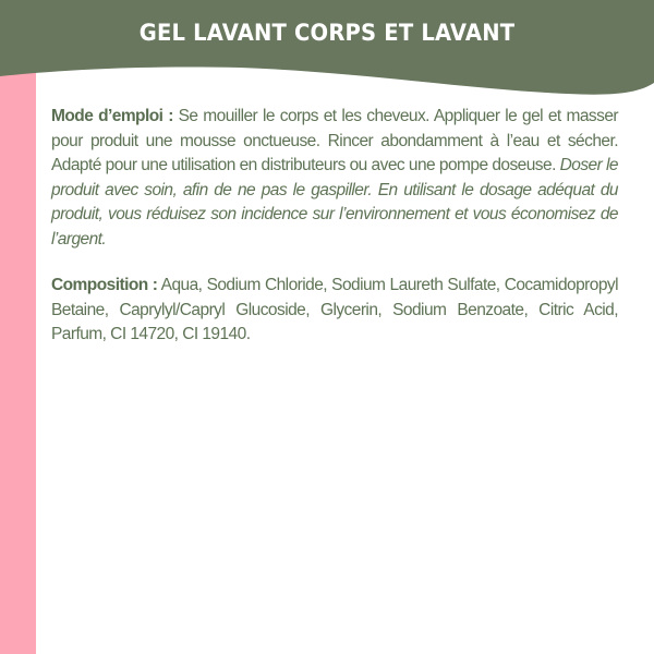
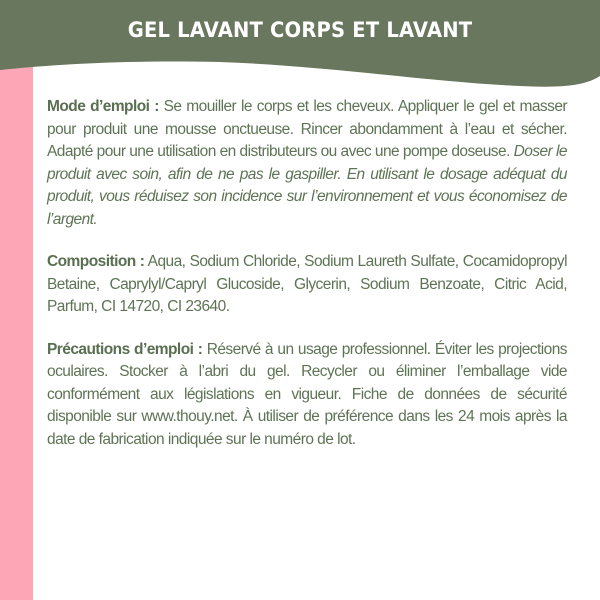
  GEL LAVANT CORPS ET LAVANT
  Mode d’emploi : Se mouiller le corps et les cheveux. Appliquer le gel et masser pour produit une mousse onctueuse. Rincer abondamment à l’eau et sécher. Adapté pour une utilisation en distributeurs ou avec une pompe doseuse. Doser le produit avec soin, afin de ne pas le gaspiller. En utilisant le dosage adéquat du produit, vous réduisez son incidence sur l’environnement et vous économisez de l’argent.
- Composition : Aqua, Sodium Chloride, Sodium Laureth Sulfate, Cocamidopropyl Betaine, Caprylyl/Capryl Glucoside, Glycerin, Sodium Benzoate, Citric Acid, Parfum, CI 14720, CI 19140.
+ Composition : Aqua, Sodium Chloride, Sodium Laureth Sulfate, Cocamidopropyl Betaine, Caprylyl/Capryl Glucoside, Glycerin, Sodium Benzoate, Citric Acid, Parfum, CI 14720, CI 23640.
+ Précautions d’emploi : Réservé à un usage professionnel. Éviter les projections oculaires. Stocker à l’abri du gel. Recycler ou éliminer l’emballage vide conformément aux législations en vigueur. Fiche de données de sécurité disponible sur www.thouy.net. À utiliser de préférence dans les 24 mois après la date de fabrication indiquée sur le numéro de lot.
